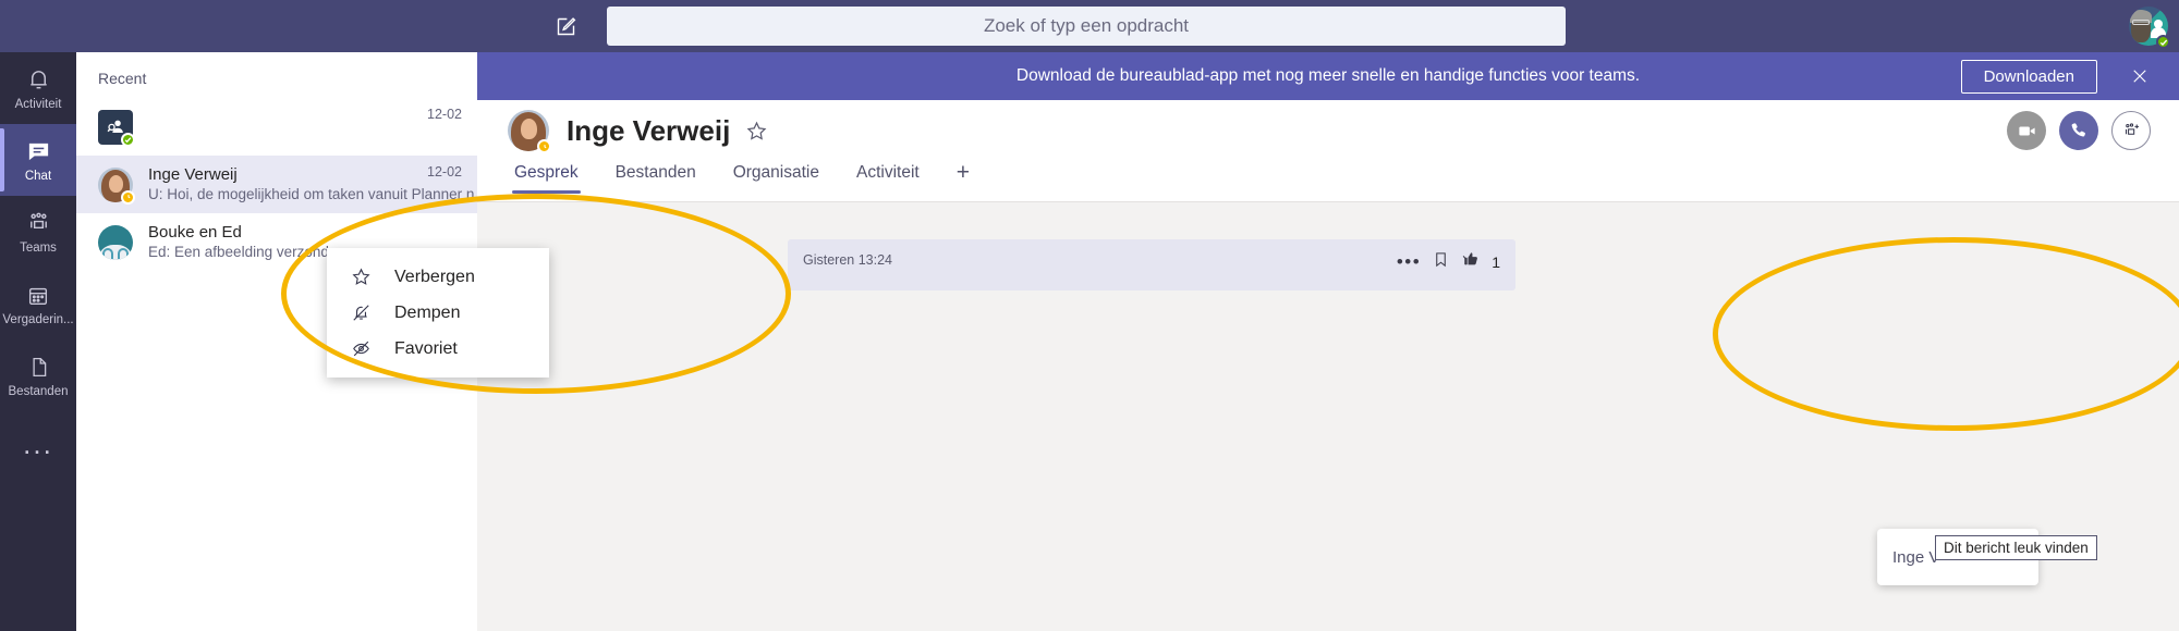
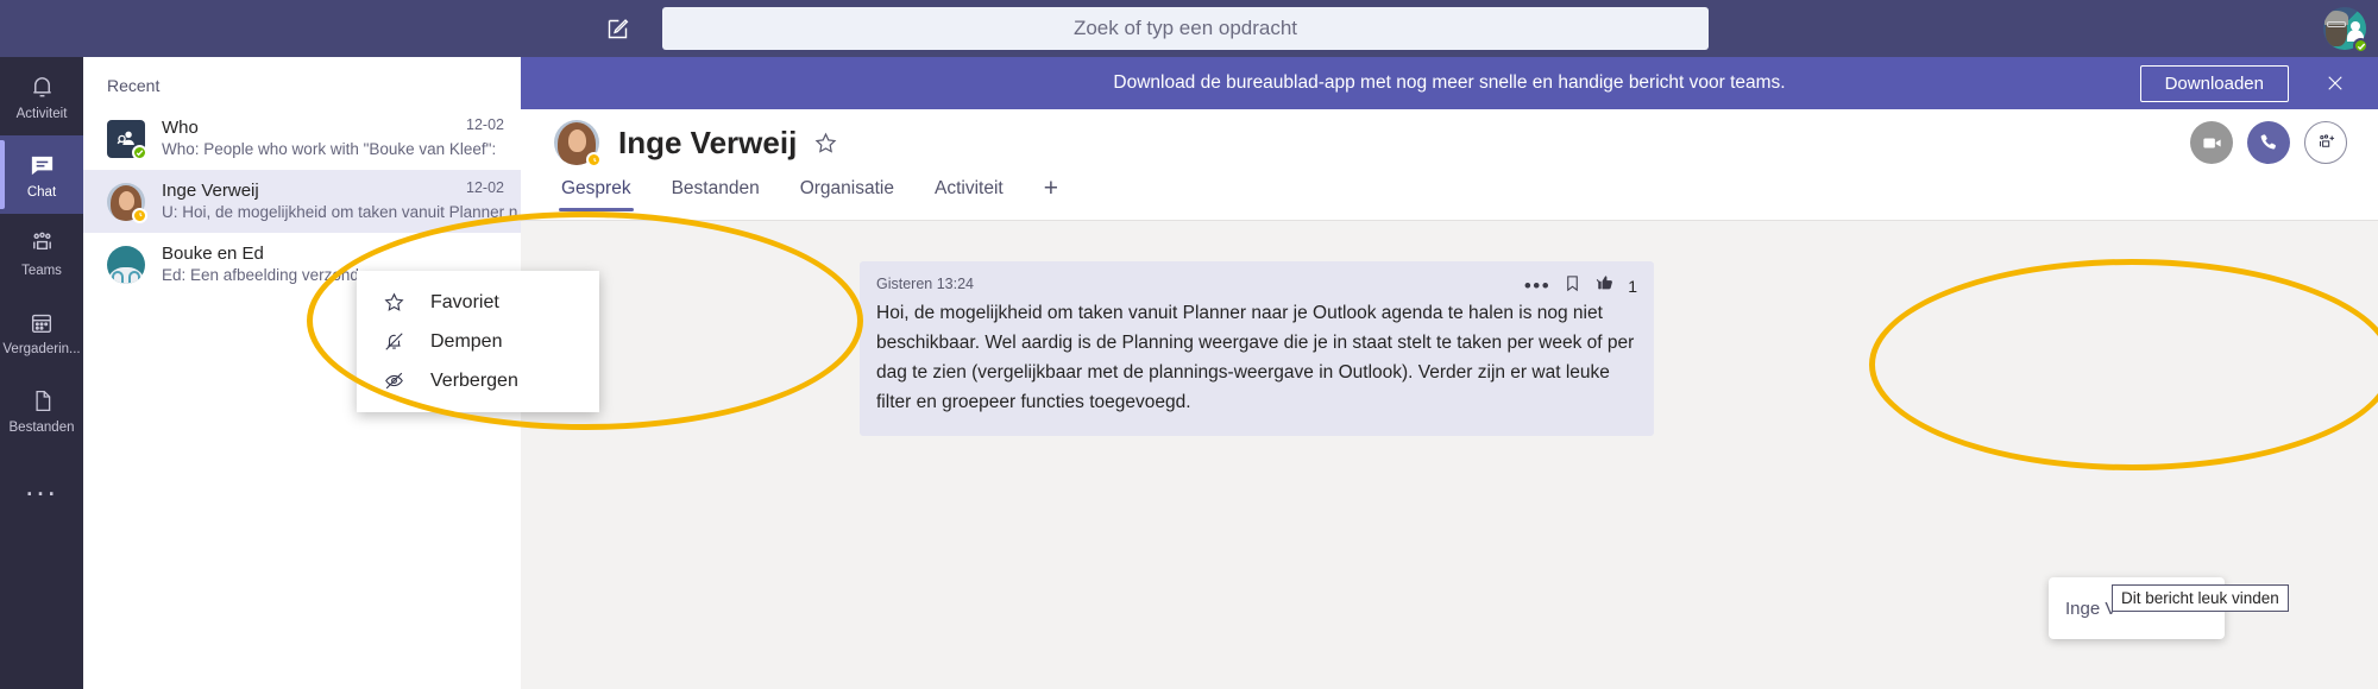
  Zoek of typ een opdracht
  Activiteit
  Chat
  Teams
  Vergaderin...
  Bestanden
  ...
  Recent
+ Who
+ Who: People who work with "Bouke van Kleef":
  12-02
  Inge Verweij
  U: Hoi, de mogelijkheid om taken vanuit Planner n
  12-02
  Bouke en Ed
  Ed: Een afbeelding verzond
- Download de bureaublad-app met nog meer snelle en handige functies voor teams.
+ Download de bureaublad-app met nog meer snelle en handige bericht voor teams.
  Downloaden
  Inge Verweij
  Gesprek
  Bestanden
  Organisatie
  Activiteit
  +
  Gisteren 13:24
+ Hoi, de mogelijkheid om taken vanuit Planner naar je Outlook agenda te halen is nog niet beschikbaar. Wel aardig is de Planning weergave die je in staat stelt te taken per week of per dag te zien (vergelijkbaar met de plannings-weergave in Outlook). Verder zijn er wat leuke filter en groepeer functies toegevoegd.
  •••
  1
  Inge
  Dit bericht leuk vinden
- Verbergen
+ Favoriet
  Dempen
- Favoriet
+ Verbergen
